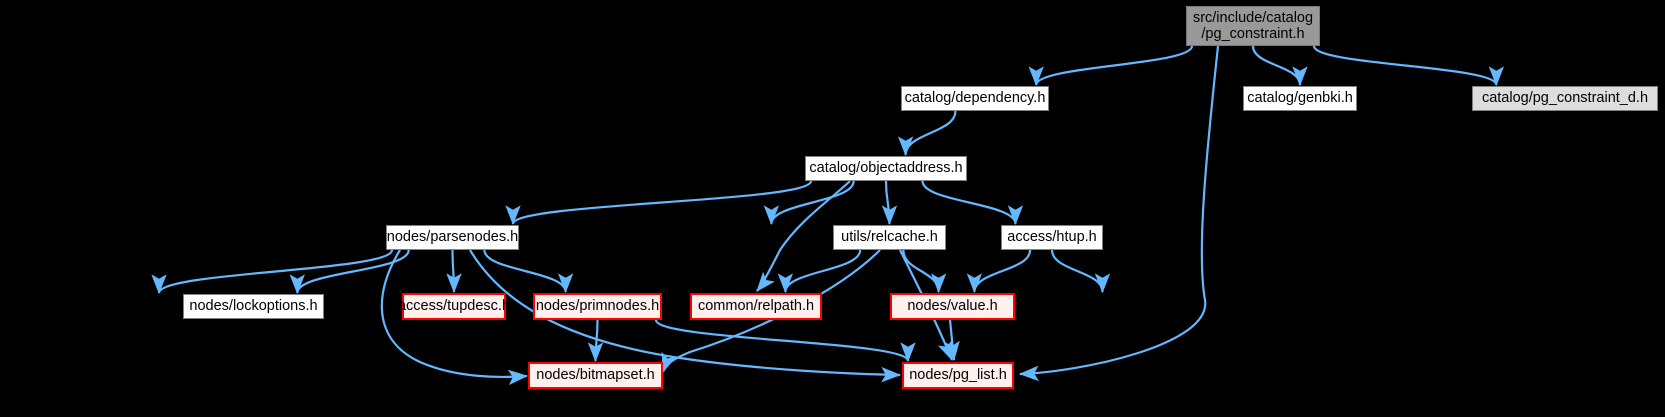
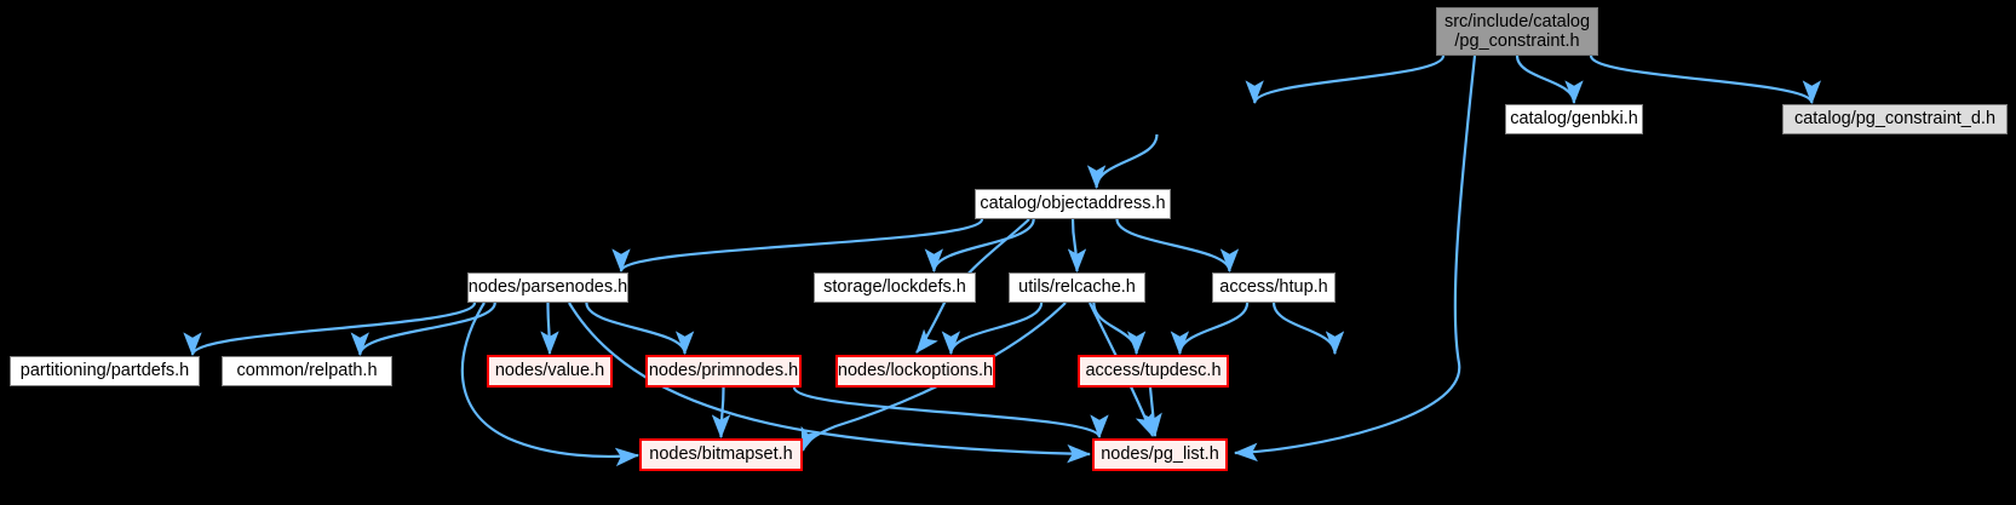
  src/include/catalog
  /pg_constraint.h
- catalog/dependency.h
  catalog/genbki.h
  catalog/pg_constraint_d.h
  catalog/objectaddress.h
  nodes/parsenodes.h
+ storage/lockdefs.h
  utils/relcache.h
  access/htup.h
+ partitioning/partdefs.h
- nodes/lockoptions.h
+ common/relpath.h
- access/tupdesc.h
+ nodes/value.h
  nodes/primnodes.h
- common/relpath.h
+ nodes/lockoptions.h
- nodes/value.h
+ access/tupdesc.h
  nodes/bitmapset.h
  nodes/pg_list.h
